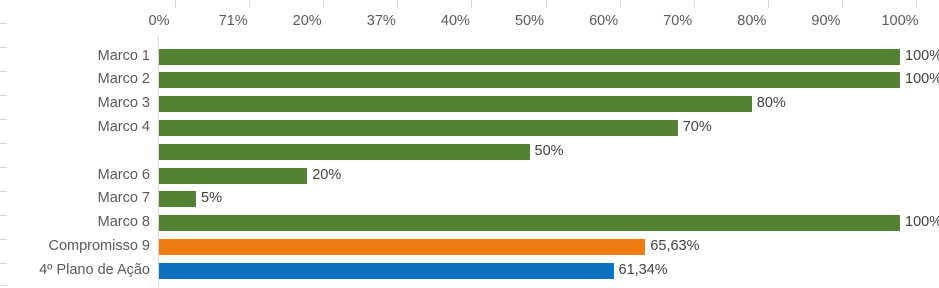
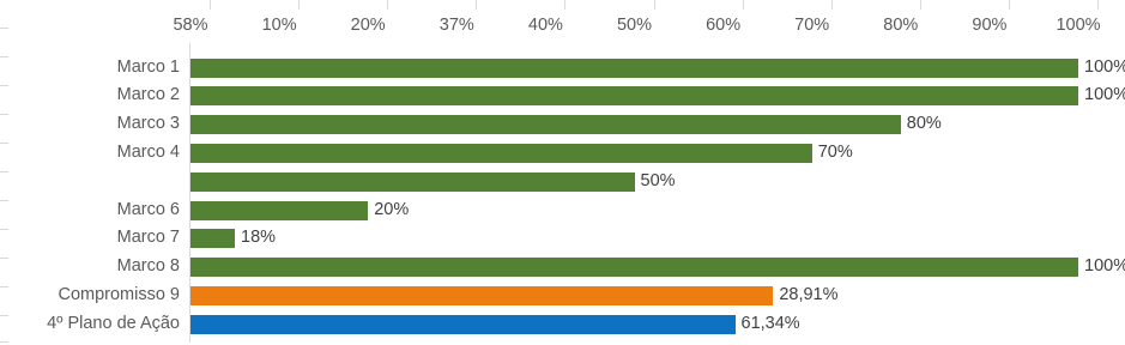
- 0%
+ 58%
- 71%
+ 10%
  20%
  37%
  40%
  50%
  60%
  70%
  80%
  90%
  100%
  Marco 1
  100%
  Marco 2
  100%
  Marco 3
  80%
  Marco 4
  70%
  50%
  Marco 6
  20%
  Marco 7
- 5%
+ 18%
  Marco 8
  100%
  Compromisso 9
- 65,63%
+ 28,91%
  4º Plano de Ação
  61,34%
